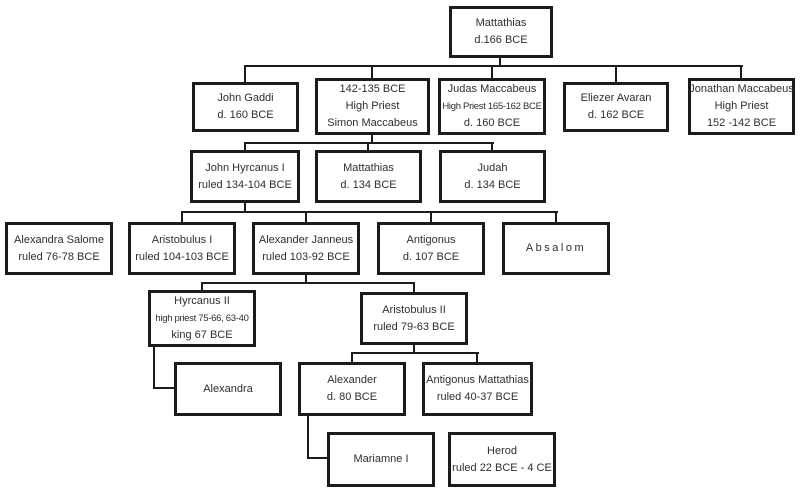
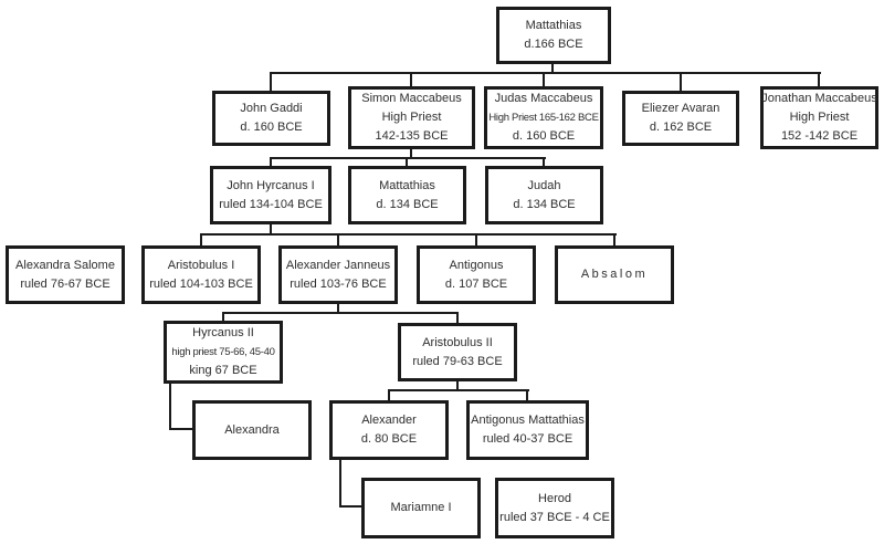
  Mattathias
  d.166 BCE
  John Gaddi
  d. 160 BCE
- 142-135 BCE
+ Simon Maccabeus
  High Priest
- Simon Maccabeus
+ 142-135 BCE
  Judas Maccabeus
  High Priest 165-162 BCE
  d. 160 BCE
  Eliezer Avaran
  d. 162 BCE
  Jonathan Maccabeus
  High Priest
  152 -142 BCE
  John Hyrcanus I
  ruled 134-104 BCE
  Mattathias
  d. 134 BCE
  Judah
  d. 134 BCE
  Alexandra Salome
- ruled 76-78 BCE
+ ruled 76-67 BCE
  Aristobulus I
  ruled 104-103 BCE
  Alexander Janneus
- ruled 103-92 BCE
+ ruled 103-76 BCE
  Antigonus
  d. 107 BCE
  Absalom
  Hyrcanus II
- high priest 75-66, 63-40
+ high priest 75-66, 45-40
  king 67 BCE
  Aristobulus II
  ruled 79-63 BCE
  Alexandra
  Alexander
  d. 80 BCE
  Antigonus Mattathias
  ruled 40-37 BCE
  Mariamne I
  Herod
- ruled 22 BCE - 4 CE
+ ruled 37 BCE - 4 CE
